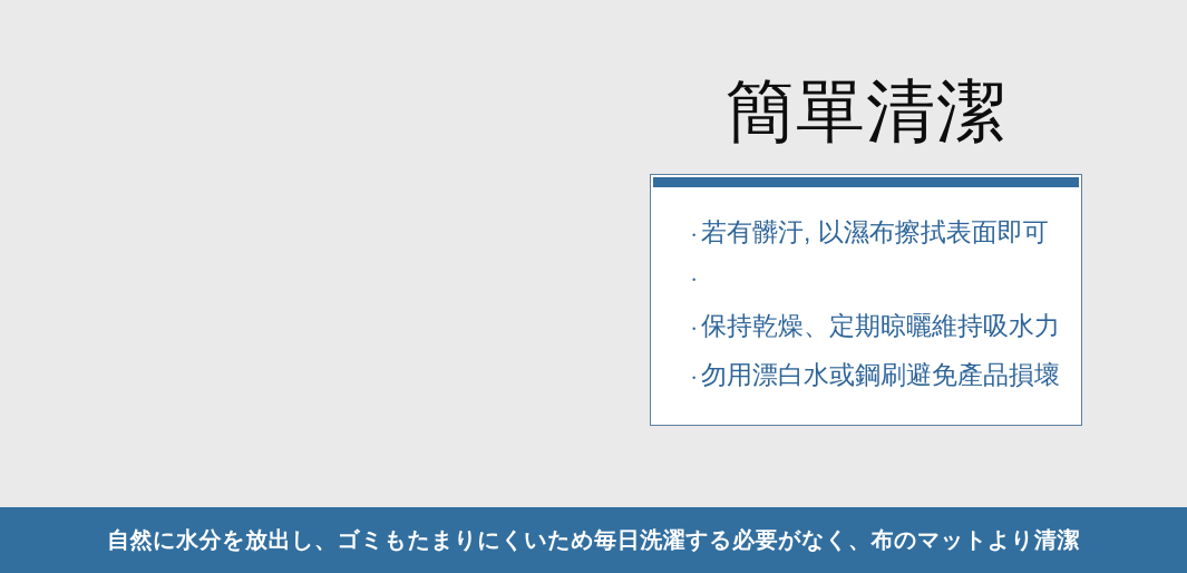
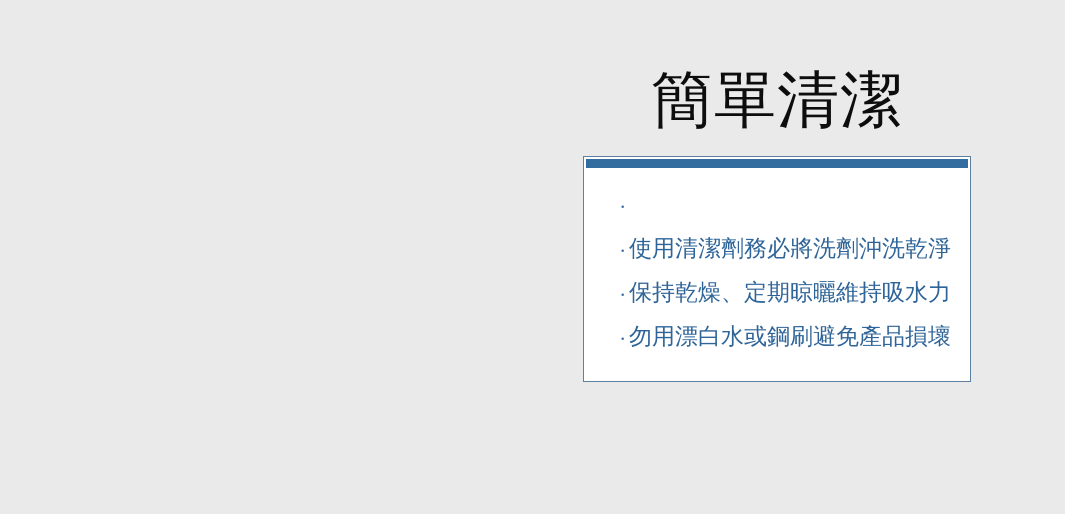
  簡單清潔
  ・
- 若有髒汙, 以濕布擦拭表面即可
  ・
+ 使用清潔劑務必將洗劑沖洗乾淨
  ・
  保持乾燥、定期晾曬維持吸水力
  ・
  勿用漂白水或鋼刷避免產品損壞
- 自然に水分を放出し、ゴミもたまりにくいため毎日洗濯する必要がなく、布のマットより清潔
